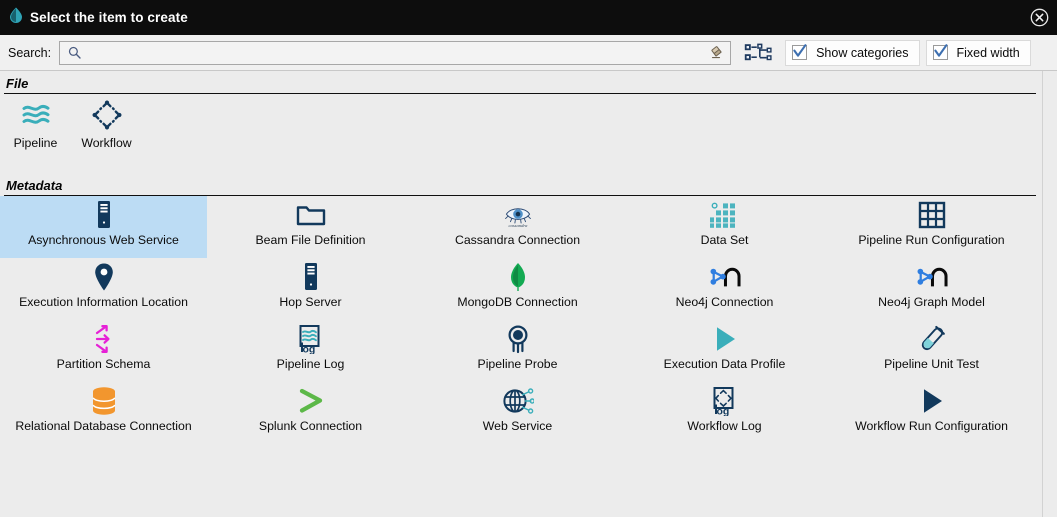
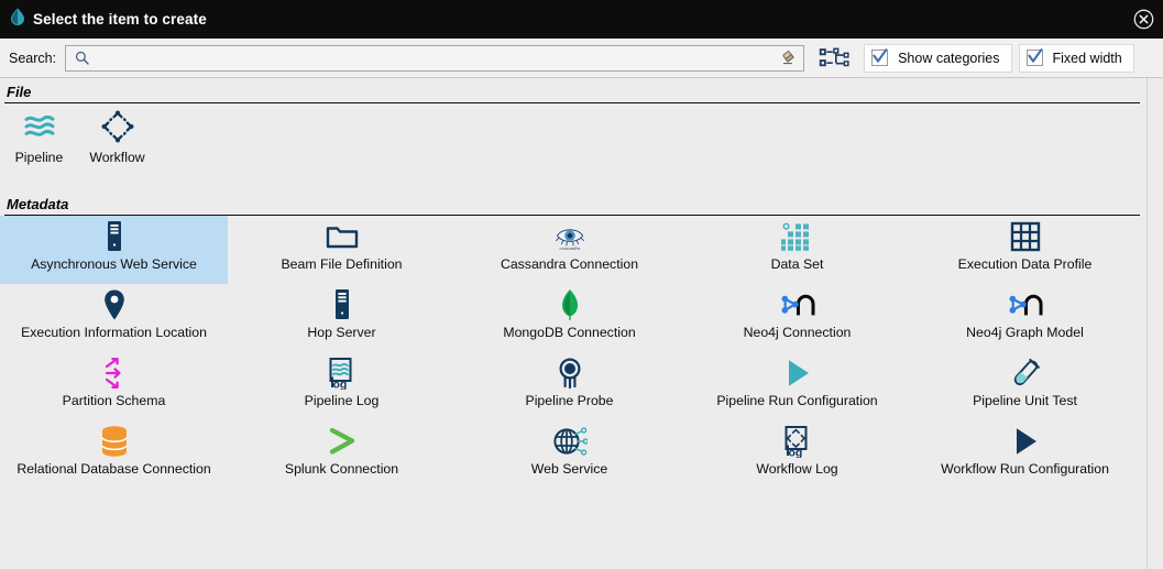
  Select the item to create
  Search:
  Show categories
  Fixed width
  File
  Pipeline
  Workflow
  Metadata
  Asynchronous Web Service
  Beam File Definition
  Cassandra Connection
  Data Set
- Pipeline Run Configuration
+ Execution Data Profile
  Execution Information Location
  Hop Server
  MongoDB Connection
  Neo4j Connection
  Neo4j Graph Model
  Partition Schema
  og
  Pipeline Log
  Pipeline Probe
- Execution Data Profile
+ Pipeline Run Configuration
  Pipeline Unit Test
  Relational Database Connection
  Splunk Connection
  Web Service
  og
  Workflow Log
  Workflow Run Configuration
